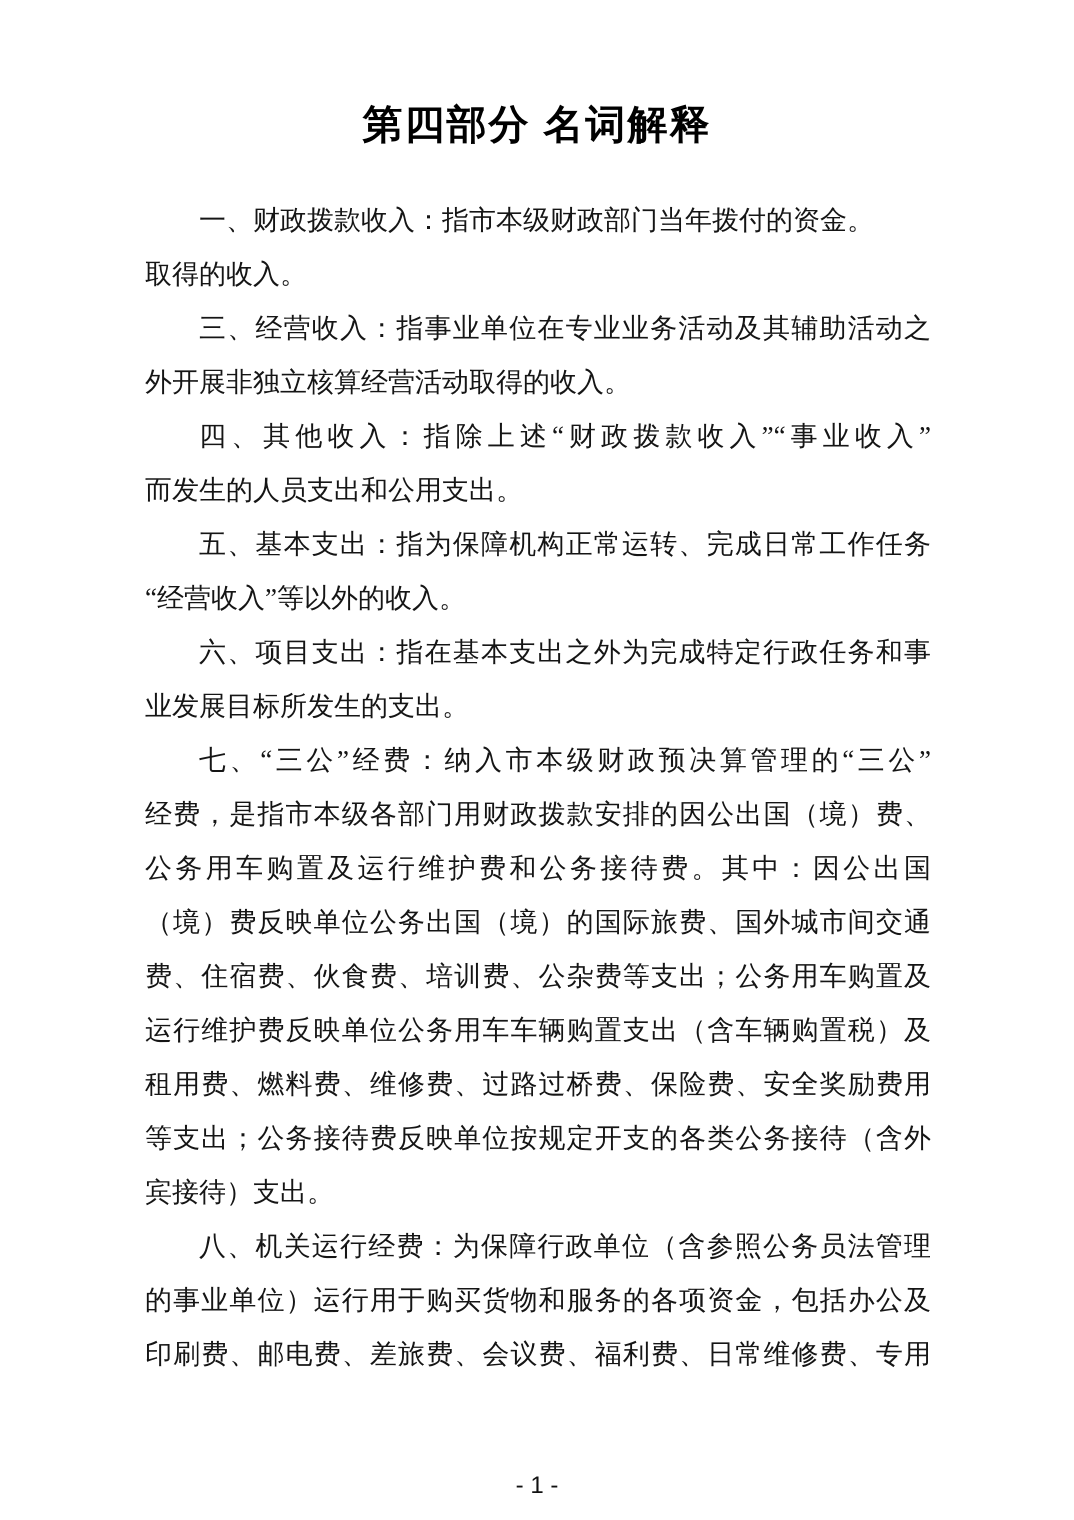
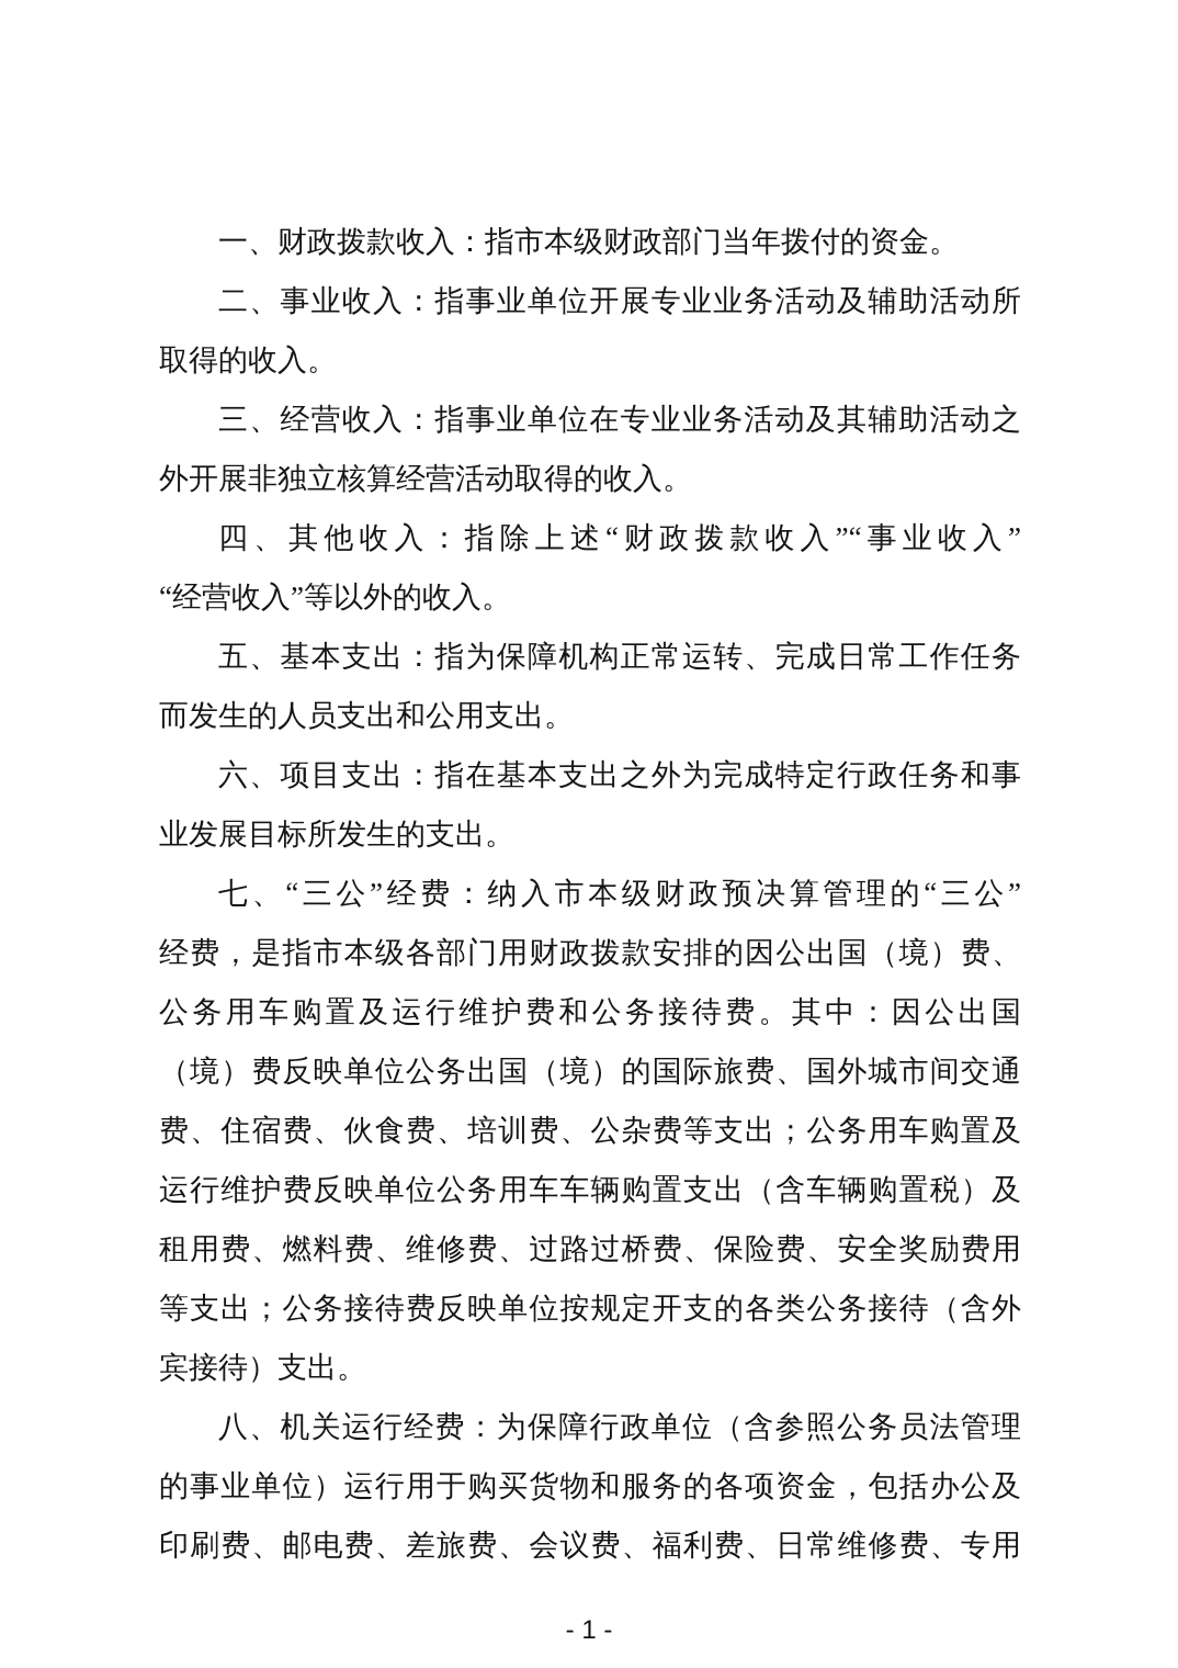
- 第四部分 名词解释
  一、财政拨款收入：指市本级财政部门当年拨付的资金。
+ 二、事业收入：指事业单位开展专业业务活动及辅助活动所
  取得的收入。
  三、经营收入：指事业单位在专业业务活动及其辅助活动之
  外开展非独立核算经营活动取得的收入。
  四、其他收入：指除上述“财政拨款收入”“事业收入”
- 而发生的人员支出和公用支出。
+ “经营收入”等以外的收入。
  五、基本支出：指为保障机构正常运转、完成日常工作任务
- “经营收入”等以外的收入。
+ 而发生的人员支出和公用支出。
  六、项目支出：指在基本支出之外为完成特定行政任务和事
  业发展目标所发生的支出。
  七、“三公”经费：纳入市本级财政预决算管理的“三公”
  经费，是指市本级各部门用财政拨款安排的因公出国（境）费、
  公务用车购置及运行维护费和公务接待费。其中：因公出国
  （境）费反映单位公务出国（境）的国际旅费、国外城市间交通
  费、住宿费、伙食费、培训费、公杂费等支出；公务用车购置及
  运行维护费反映单位公务用车车辆购置支出（含车辆购置税）及
  租用费、燃料费、维修费、过路过桥费、保险费、安全奖励费用
  等支出；公务接待费反映单位按规定开支的各类公务接待（含外
  宾接待）支出。
  八、机关运行经费：为保障行政单位（含参照公务员法管理
  的事业单位）运行用于购买货物和服务的各项资金，包括办公及
  印刷费、邮电费、差旅费、会议费、福利费、日常维修费、专用
  - 1 -
